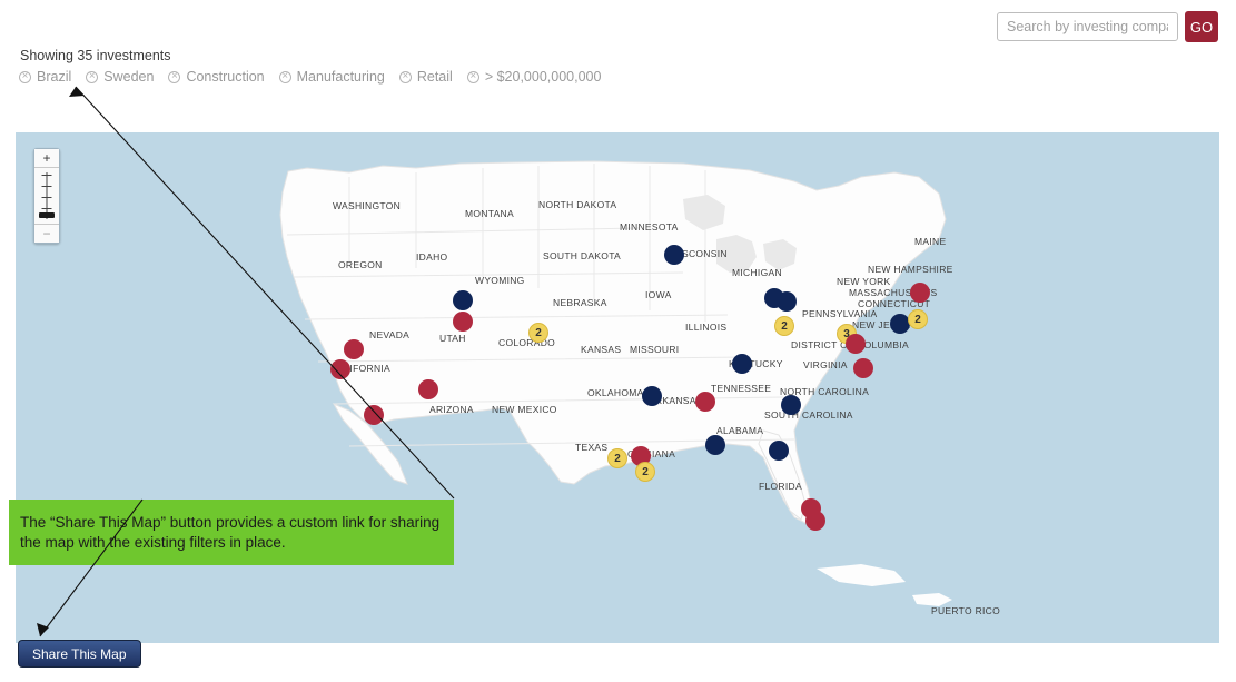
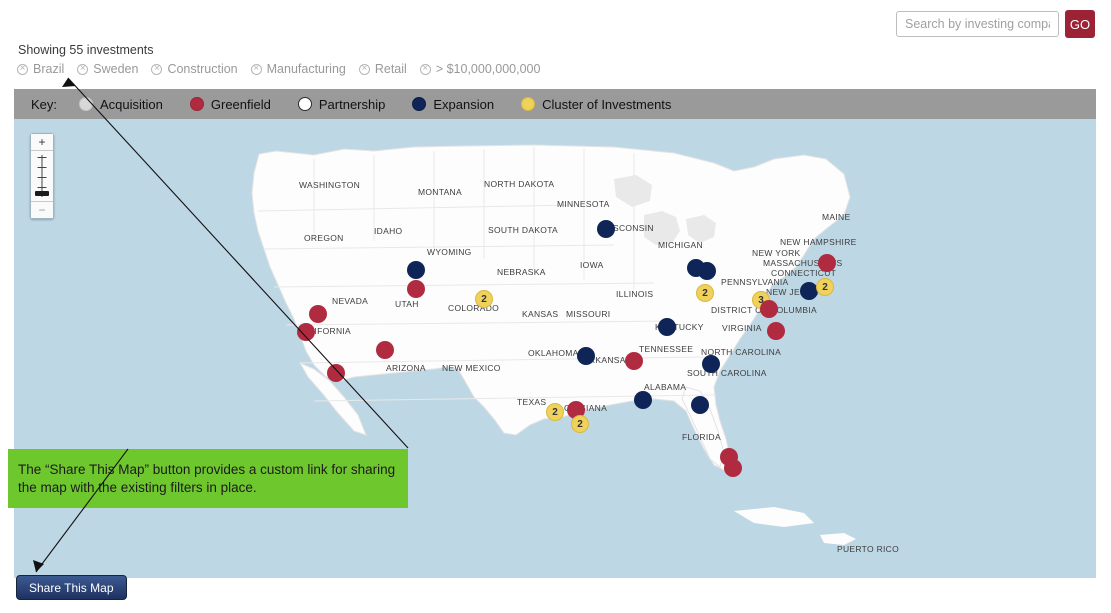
  Search by investing comp
  GO
- Showing 35 investments
+ Showing 55 investments
  Brazil
  Sweden
  Construction
  Manufacturing
  Retail
- > $20,000,000,000
+ > $10,000,000,000
+ Key:
+ Acquisition
+ Greenfield
+ Partnership
+ Expansion
+ Cluster of Investments
  WASHINGTON
  MONTANA
  NORTH DAKOTA
  OREGON
  IDAHO
  SOUTH DAKOTA
  MINNESOTA
  SCONSIN
  MICHIGAN
  MAINE
  WYOMING
  NEBRASKA
  IOWA
  NEW YORK
  NEW HAMPSHIRE
  MASSACHUSS
  CONNECTICUT
  NEVADA
  UTAH
  COLORADO
  KANSAS
  MISSOURI
  ILLINOIS
  PENNSYLVANIA
  DISTRICT OOLUMBIA
  IFORNIA
  VIRGINIA
  TENNESSEE
  NORTH CAROLINA
  OKLAHOMA
  ARIZONA
  NEW MEXICO
  SOUTH CAROLINA
  ALABAMA
  TEXAS
  FLORIDA
  PUERTO RICO
  2
  2
  2
  3
  2
  2
  +
  −
  The “Share This Map” button provides a custom link for sharing the map withhe existing filters in place.
  Share This Map
